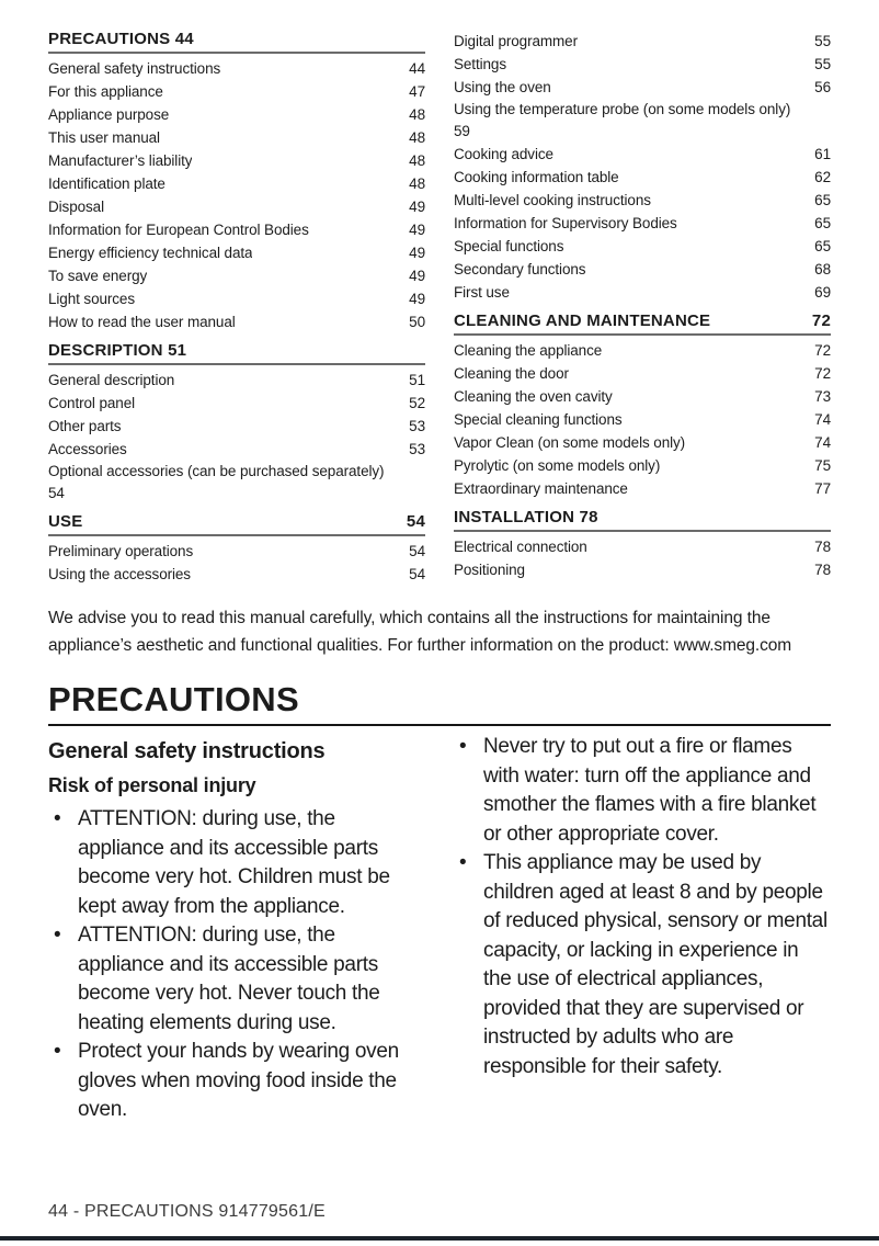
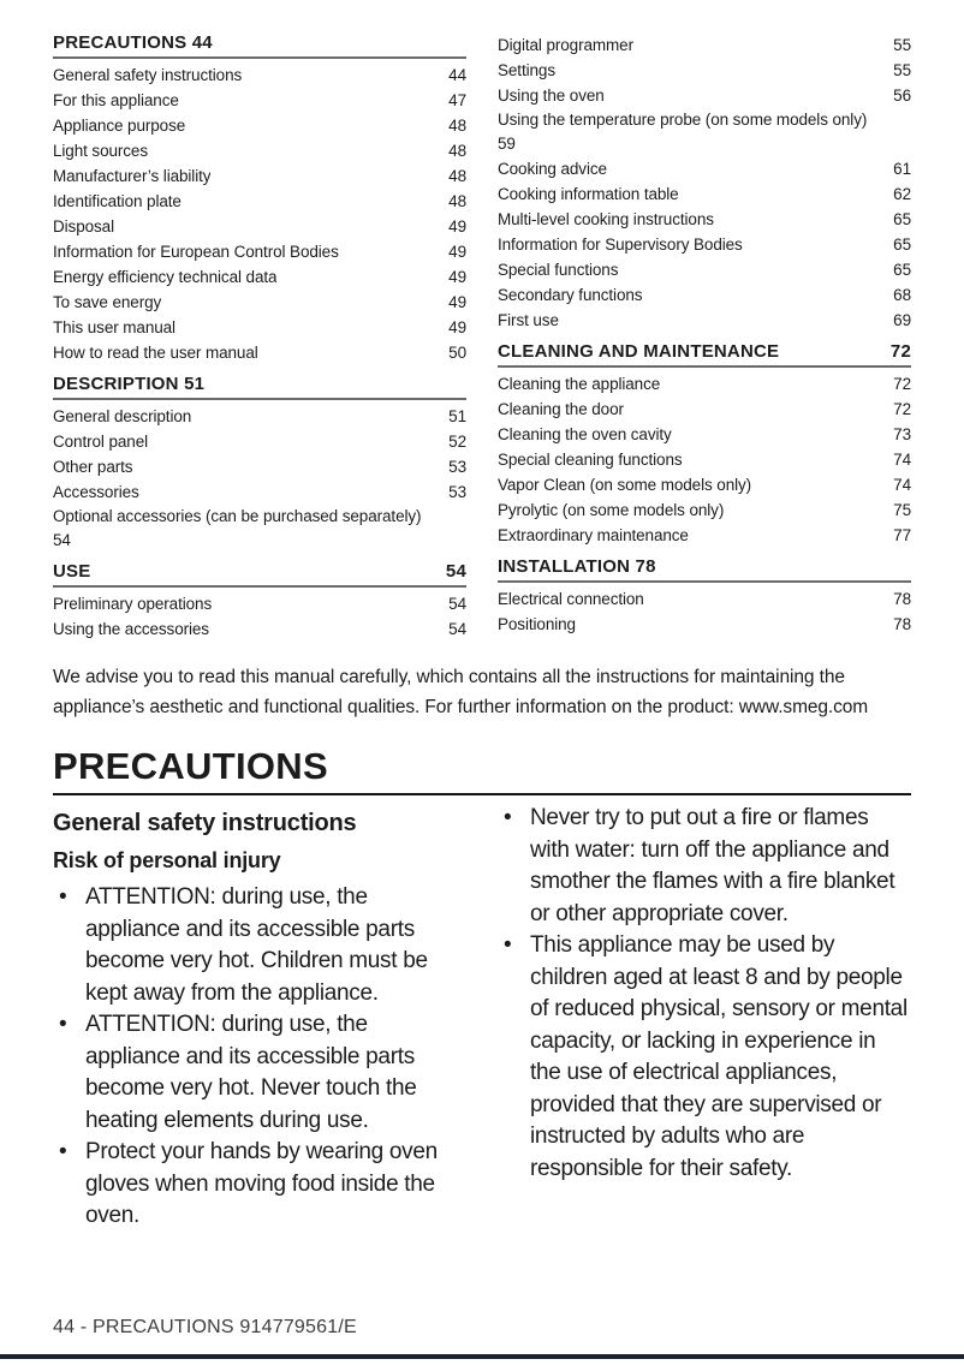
  PRECAUTIONS 44
  General safety instructions
  44
  For this appliance
  47
  Appliance purpose
  48
- This user manual
+ Light sources
  48
  Manufacturer’s liability
  48
  Identification plate
  48
  Disposal
  49
  Information for European Control Bodies
  49
  Energy efficiency technical data
  49
  To save energy
  49
- Light sources
+ This user manual
  49
  How to read the user manual
  50
  DESCRIPTION 51
  General description
  51
  Control panel
  52
  Other parts
  53
  Accessories
  53
  Optional accessories (can be purchased separately)
  54
  USE
  54
  Preliminary operations
  54
  Using the accessories
  54
  Digital programmer
  55
  Settings
  55
  Using the oven
  56
  Using the temperature probe (on some models only)
  59
  Cooking advice
  61
  Cooking information table
  62
  Multi-level cooking instructions
  65
  Information for Supervisory Bodies
  65
  Special functions
  65
  Secondary functions
  68
  First use
  69
  CLEANING AND MAINTENANCE
  72
  Cleaning the appliance
  72
  Cleaning the door
  72
  Cleaning the oven cavity
  73
  Special cleaning functions
  74
  Vapor Clean (on some models only)
  74
  Pyrolytic (on some models only)
  75
  Extraordinary maintenance
  77
  INSTALLATION 78
  Electrical connection
  78
  Positioning
  78
  We advise you to read this manual carefully, which contains all the instructions for maintaining the appliance’s aesthetic and functional qualities. For further information on the product: www.smeg.com
  PRECAUTIONS
  General safety instructions
  Risk of personal injury
  ATTENTION: during use, the appliance and its accessible parts become very hot. Children must be kept away from the appliance.
  ATTENTION: during use, the appliance and its accessible parts become very hot. Never touch the heating elements during use.
  Protect your hands by wearing oven gloves when moving food inside the oven.
  Never try to put out a fire or flames with water: turn off the appliance and smother the flames with a fire blanket or other appropriate cover.
  This appliance may be used by children aged at least 8 and by people of reduced physical, sensory or mental capacity, or lacking in experience in the use of electrical appliances, provided that they are supervised or instructed by adults who are responsible for their safety.
  44 - PRECAUTIONS 914779561/E
